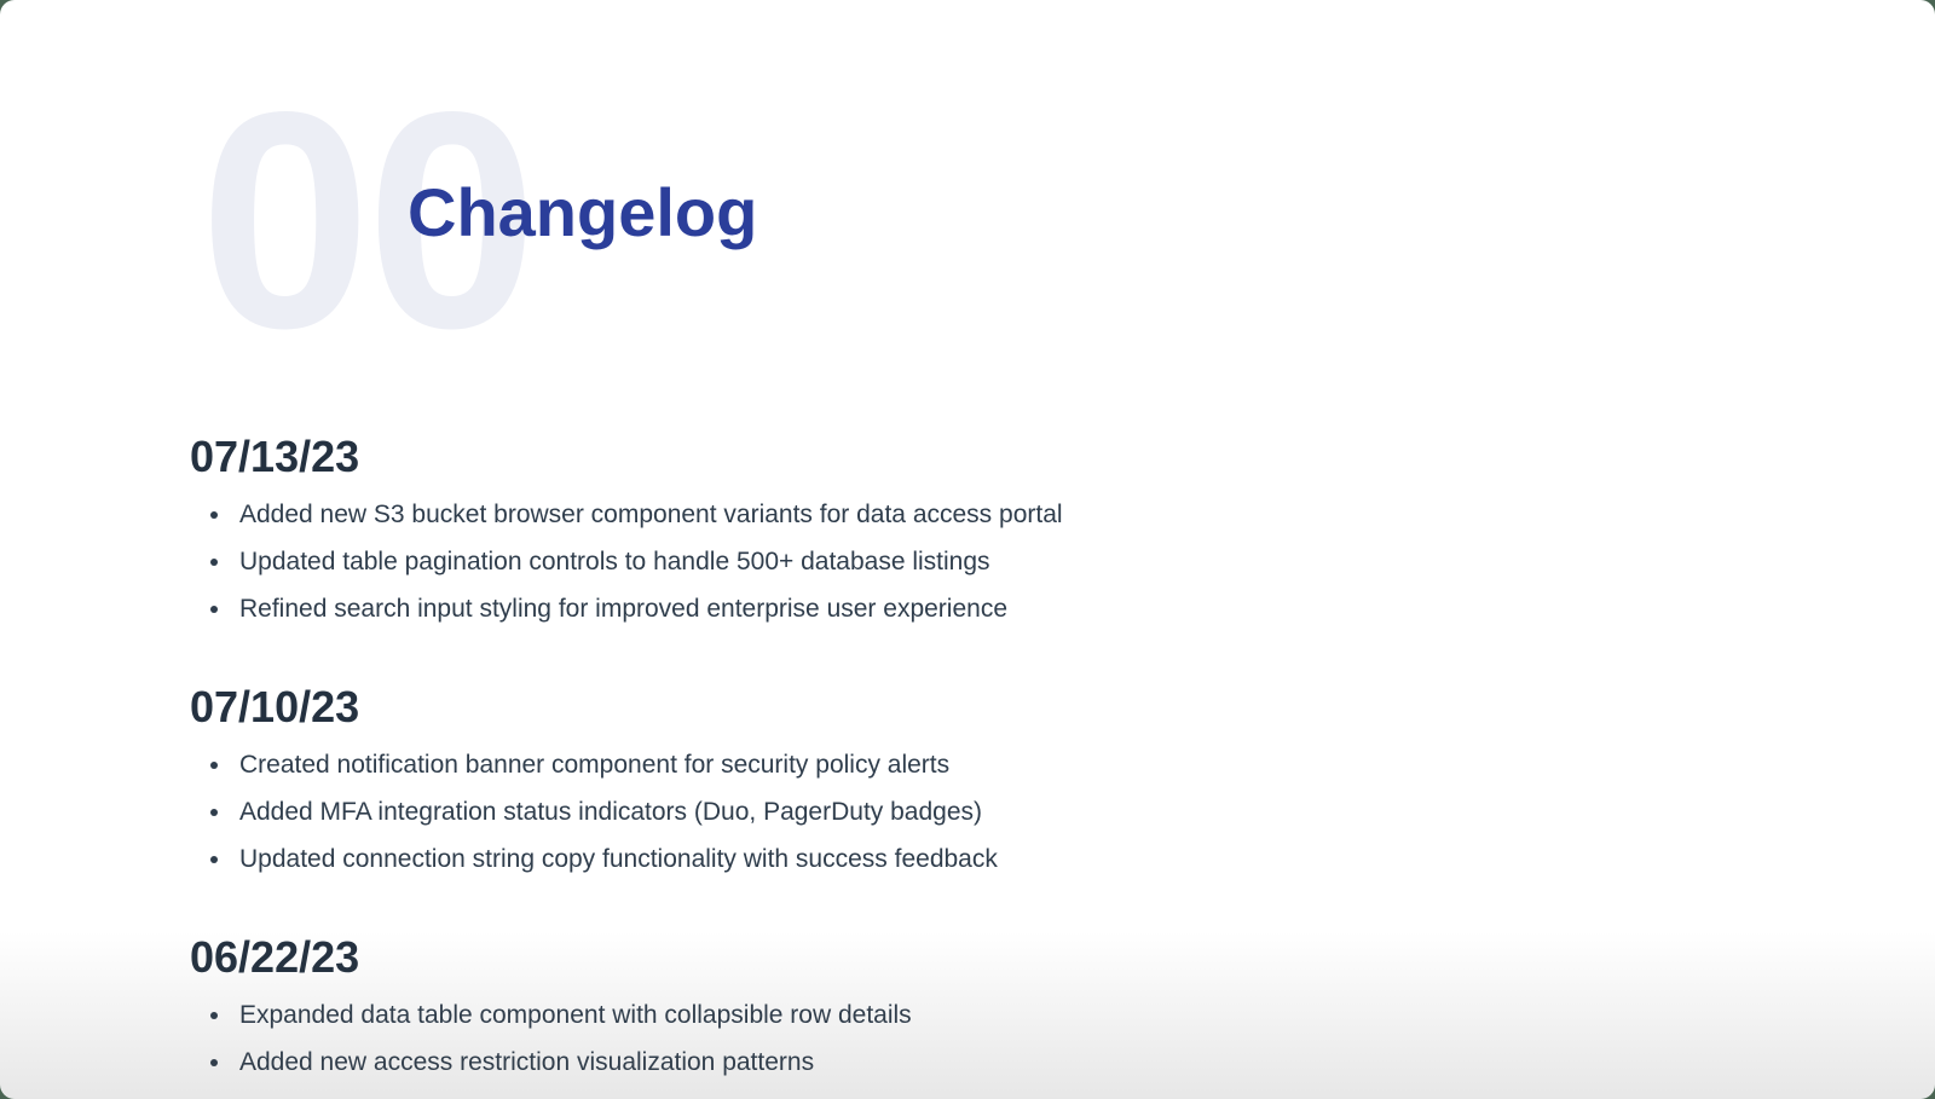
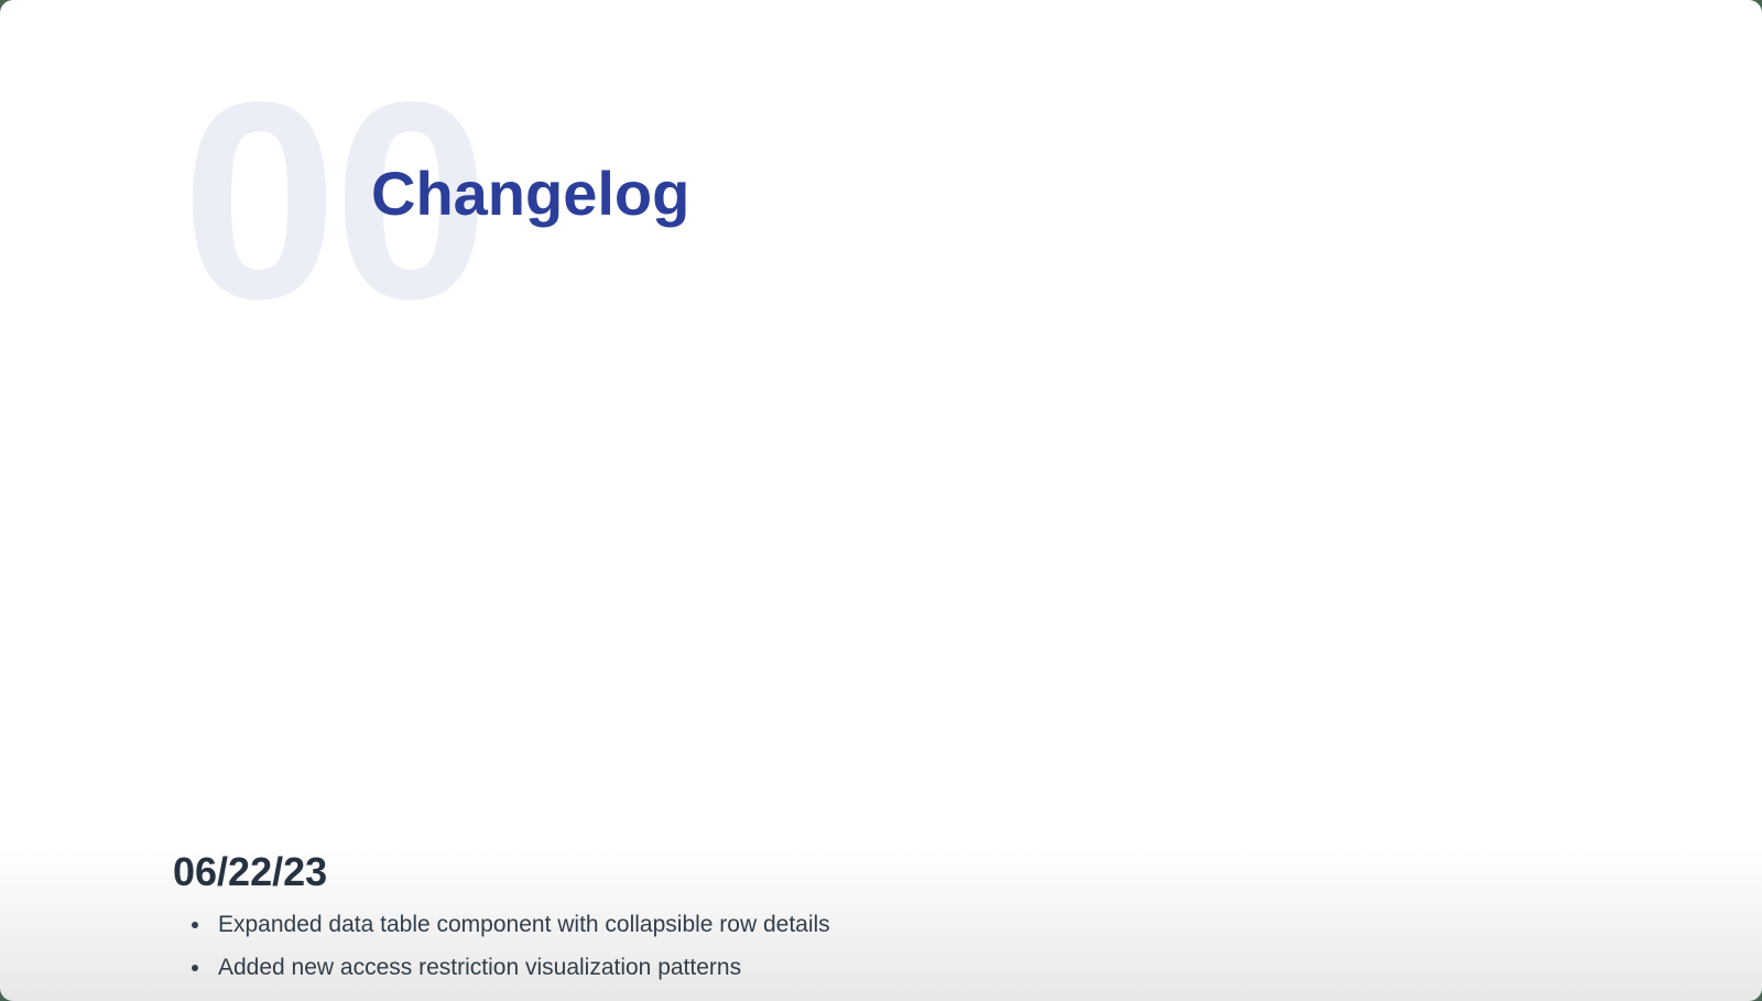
  00
  Changelog
- 07/13/23
- Added new S3 bucket browser component variants for data access portal
- Updated table pagination controls to handle 500+ database listings
- Refined search input styling for improved enterprise user experience
- 07/10/23
- Created notification banner component for security policy alerts
- Added MFA integration status indicators (Duo, PagerDuty badges)
- Updated connection string copy functionality with success feedback
